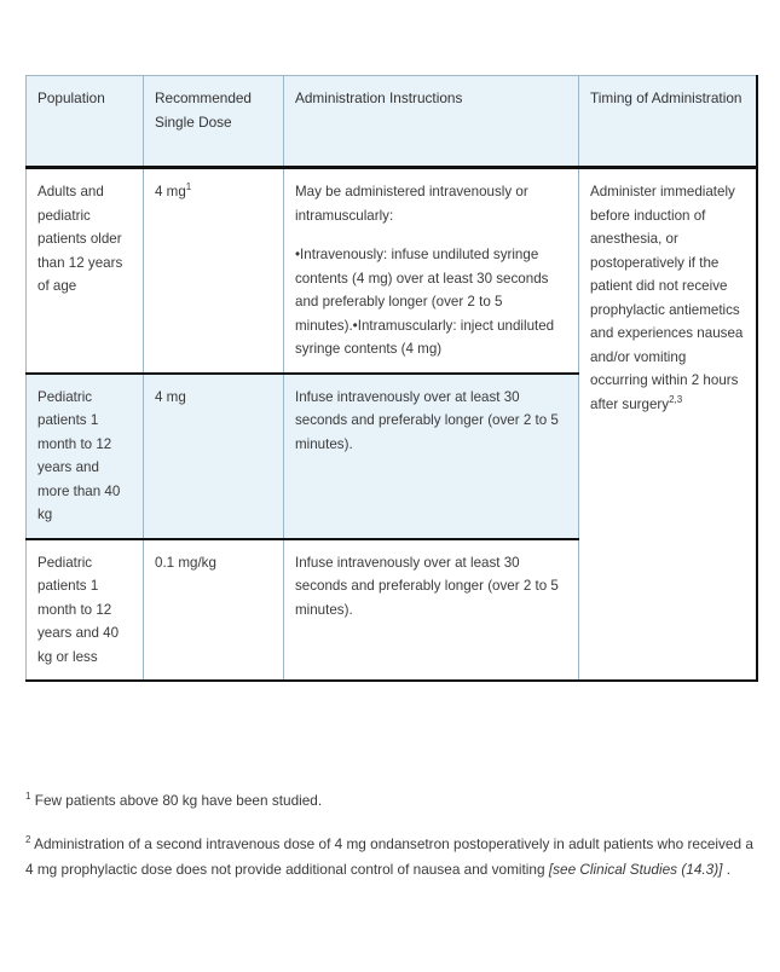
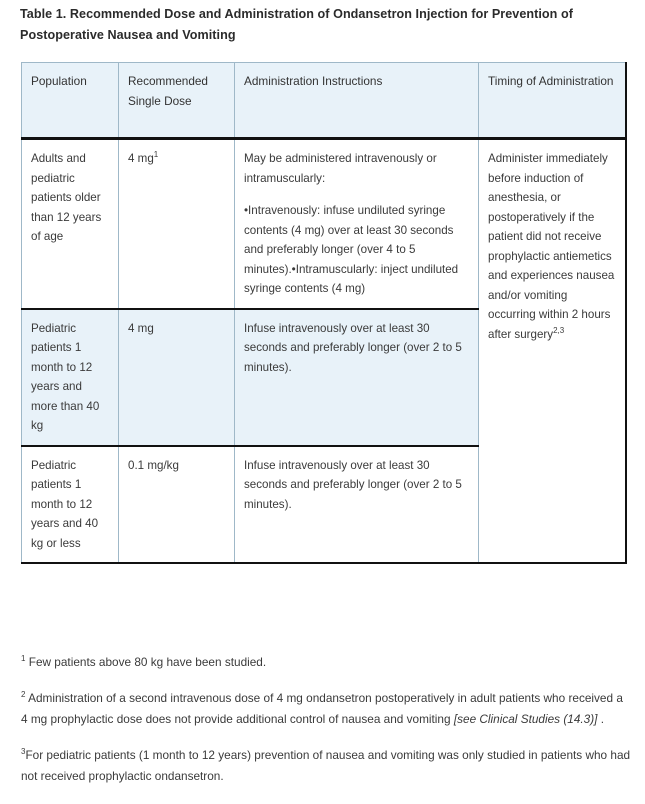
+ Table 1. Recommended Dose and Administration of Ondansetron Injection for Prevention of Postoperative Nausea and Vomiting
  Population	Recommended Single Dose	Administration Instructions	Timing of Administration
- Adults and pediatric patients older than 12 years of age	4 mg1	May be administered intravenously or intramuscularly: •Intravenously: infuse undiluted syringe contents (4 mg) over at least 30 seconds and preferably longer (over 2 to 5 minutes).•Intramuscularly: inject undiluted syringe contents (4 mg)	Administer immediately before induction of anesthesia, or postoperatively if the patient did not receive prophylactic antiemetics and experiences nausea and/or vomiting occurring within 2 hours after surgery2,3
+ Adults and pediatric patients older than 12 years of age	4 mg1	May be administered intravenously or intramuscularly: •Intravenously: infuse undiluted syringe contents (4 mg) over at least 30 seconds and preferably longer (over 4 to 5 minutes).•Intramuscularly: inject undiluted syringe contents (4 mg)	Administer immediately before induction of anesthesia, or postoperatively if the patient did not receive prophylactic antiemetics and experiences nausea and/or vomiting occurring within 2 hours after surgery2,3
  Pediatric patients 1 month to 12 years and more than 40 kg	4 mg	Infuse intravenously over at least 30 seconds and preferably longer (over 2 to 5 minutes).
  Pediatric patients 1 month to 12 years and 40 kg or less	0.1 mg/kg	Infuse intravenously over at least 30 seconds and preferably longer (over 2 to 5 minutes).
  1 Few patients above 80 kg have been studied.
  2 Administration of a second intravenous dose of 4 mg ondansetron postoperatively in adult patients who received a 4 mg prophylactic dose does not provide additional control of nausea and vomiting [see Clinical Studies (14.3)] .
+ 3For pediatric patients (1 month to 12 years) prevention of nausea and vomiting was only studied in patients who had not received prophylactic ondansetron.
